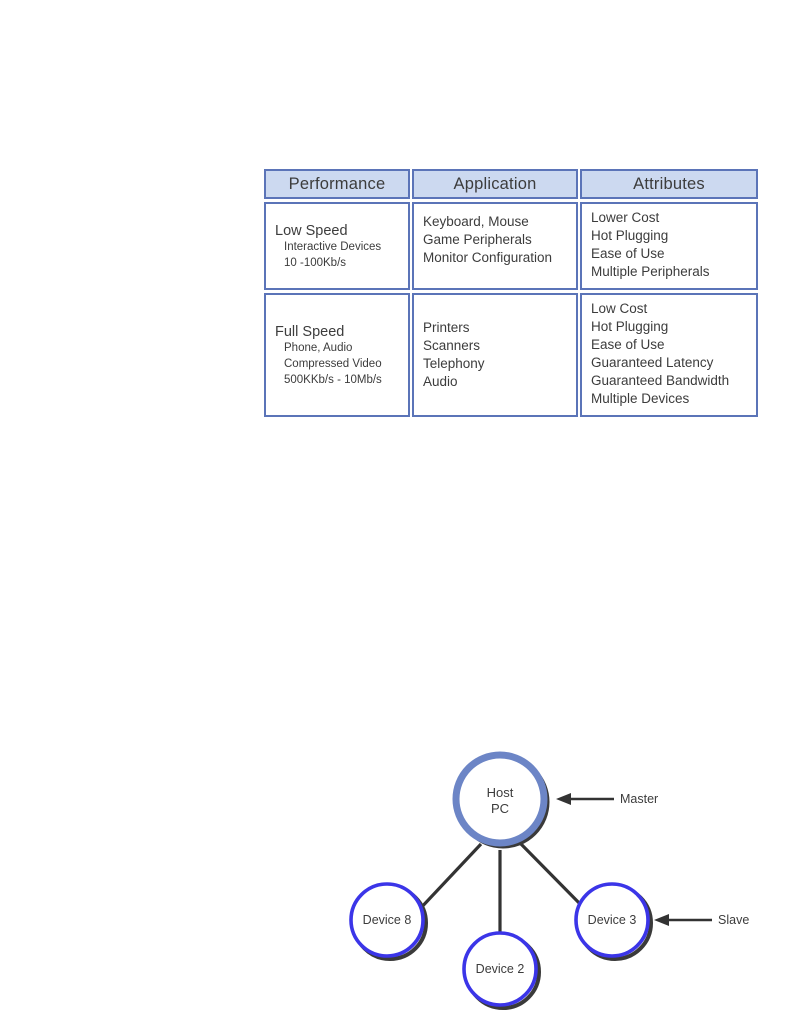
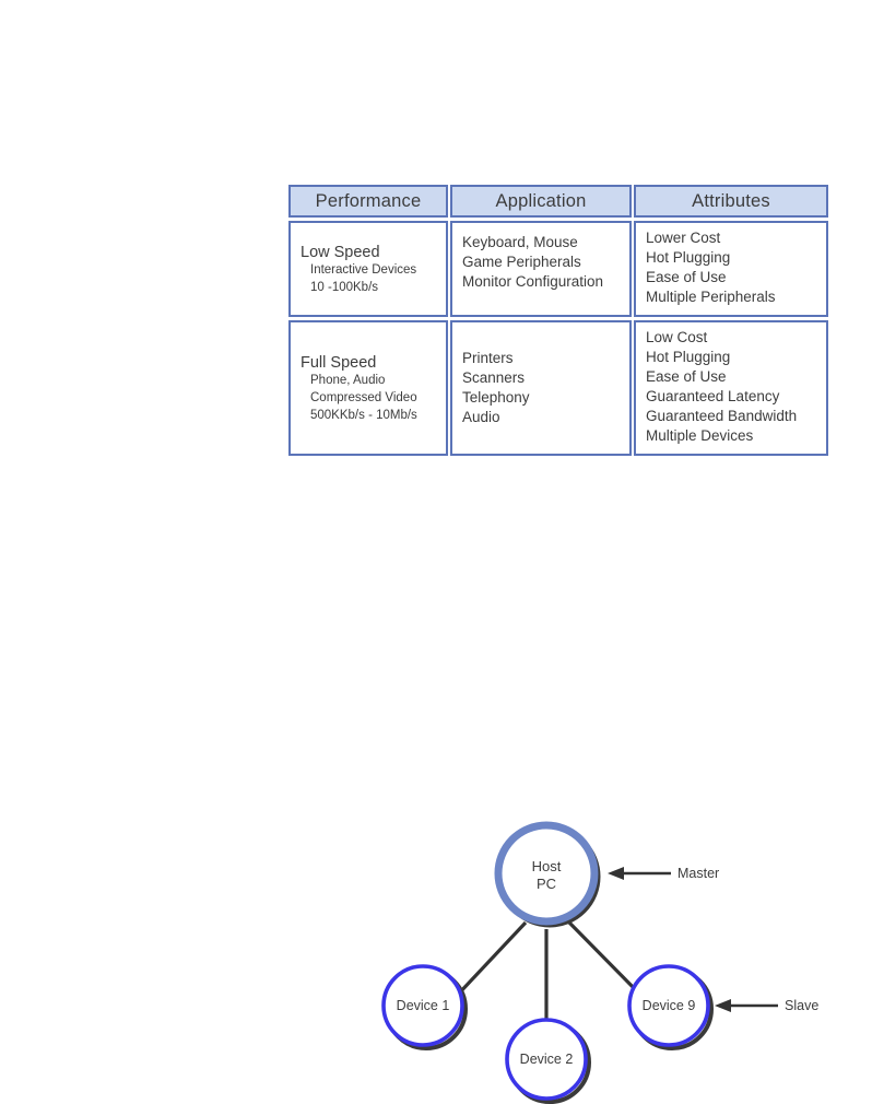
  Performance	Application	Attributes
  Low Speed Interactive Devices 10 -100Kb/s	Keyboard, Mouse Game Peripherals Monitor Configuration	Lower Cost Hot Plugging Ease of Use Multiple Peripherals
  Full Speed Phone, Audio Compressed Video 500KKb/s - 10Mb/s	Printers Scanners Telephony Audio	Low Cost Hot Plugging Ease of Use Guaranteed Latency Guaranteed Bandwidth Multiple Devices
  Host
  PC
- Device 8
+ Device 1
  Device 2
- Device 3
+ Device 9
  Master
  Slave
